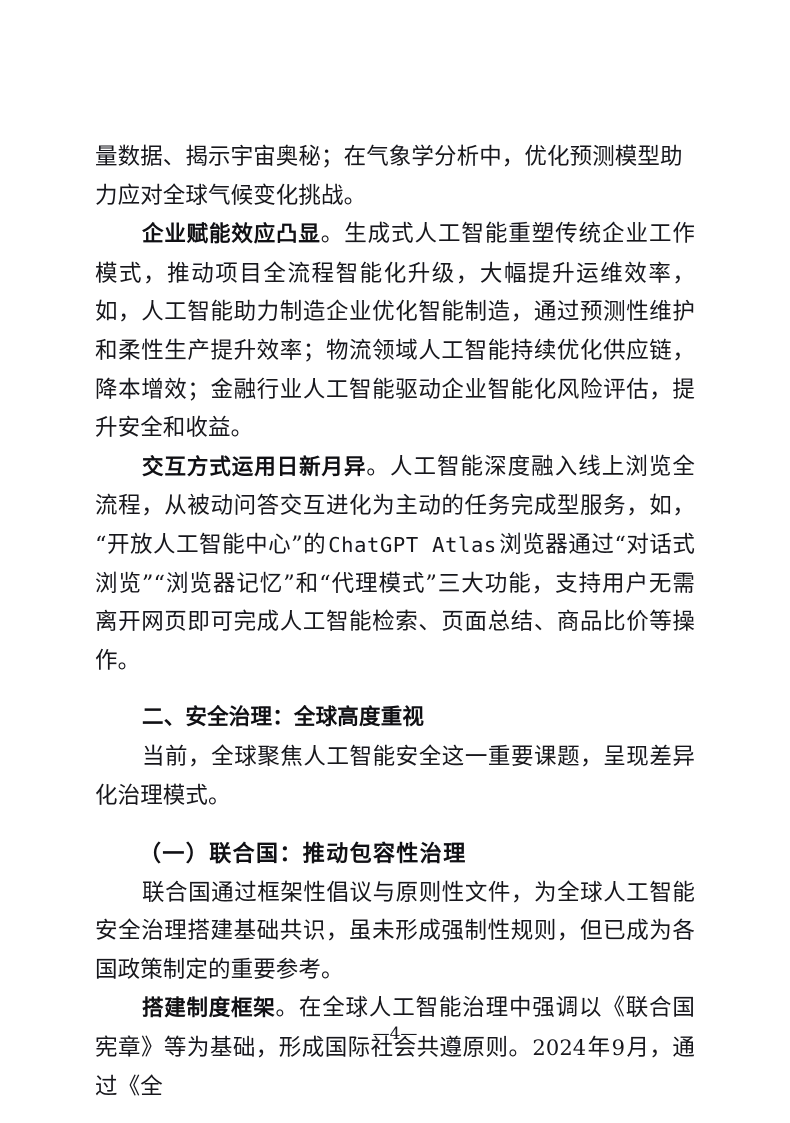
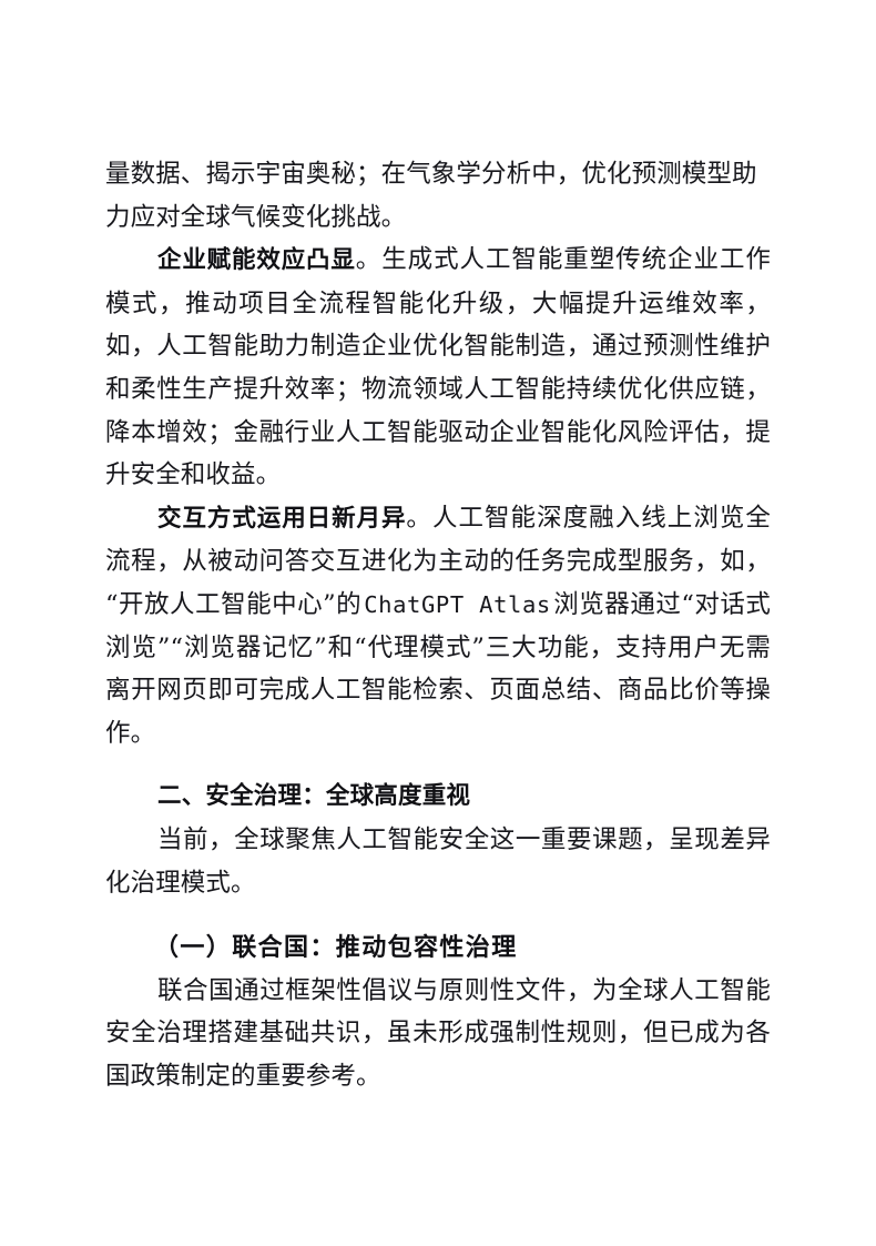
  量数据、揭示宇宙奥秘；在气象学分析中，优化预测模型助力应对全球气候变化挑战。
  企业赋能效应凸显。生成式人工智能重塑传统企业工作模式，推动项目全流程智能化升级，大幅提升运维效率，如，人工智能助力制造企业优化智能制造，通过预测性维护和柔性生产提升效率；物流领域人工智能持续优化供应链，降本增效；金融行业人工智能驱动企业智能化风险评估，提升安全和收益。
  交互方式运用日新月异。人工智能深度融入线上浏览全流程，从被动问答交互进化为主动的任务完成型服务，如，“开放人工智能中心”的ChatGPT Atlas浏览器通过“对话式浏览”“浏览器记忆”和“代理模式”三大功能，支持用户无需离开网页即可完成人工智能检索、页面总结、商品比价等操作。
  二、安全治理：全球高度重视
  当前，全球聚焦人工智能安全这一重要课题，呈现差异化治理模式。
  （一）联合国：推动包容性治理
  联合国通过框架性倡议与原则性文件，为全球人工智能安全治理搭建基础共识，虽未形成强制性规则，但已成为各国政策制定的重要参考。
- 搭建制度框架。在全球人工智能治理中强调以《联合国宪章》等为基础，形成国际社会共遵原则。2024年9月，通过《全
- —4—
